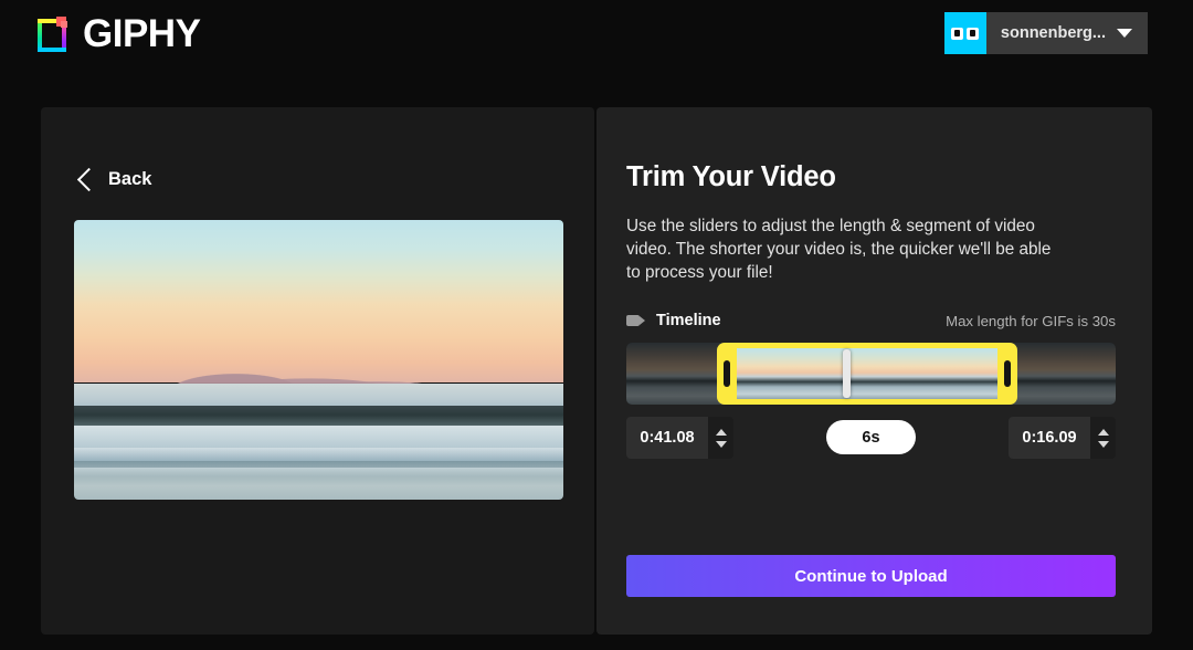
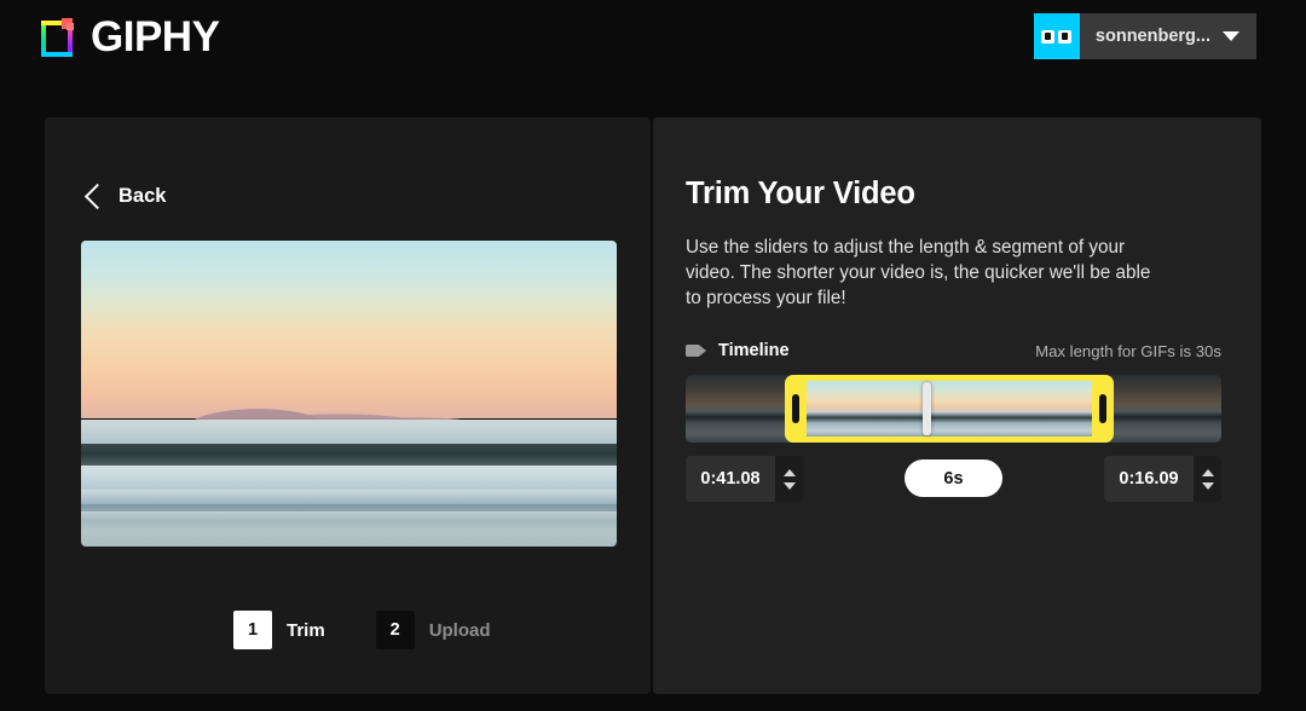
  GIPHY
  sonnenberg...
  Back
+ 1
+ Trim
+ 2
+ Upload
  Trim Your Video
- Use the sliders to adjust the length & segment of video video. The shorter your video is, the quicker we'll be able to process your file!
+ Use the sliders to adjust the length & segment of your video. The shorter your video is, the quicker we'll be able to process your file!
  Timeline
  Max length for GIFs is 30s
  0:41.08
  6s
  0:16.09
- Continue to Upload
